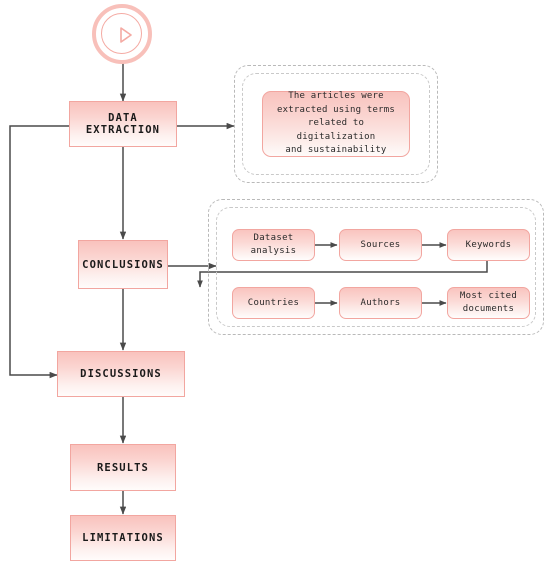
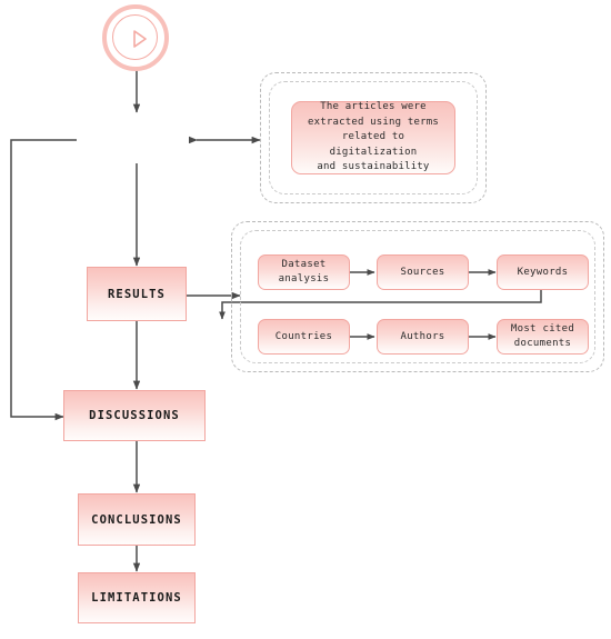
- DATA EXTRACTION
- CONCLUSIONS
+ RESULTS
  DISCUSSIONS
- RESULTS
+ CONCLUSIONS
  LIMITATIONS
  The articles were
  extracted using terms
  related to digitalization
  and sustainability
  Dataset
  analysis
  Sources
  Keywords
  Countries
  Authors
  Most cited
  documents
